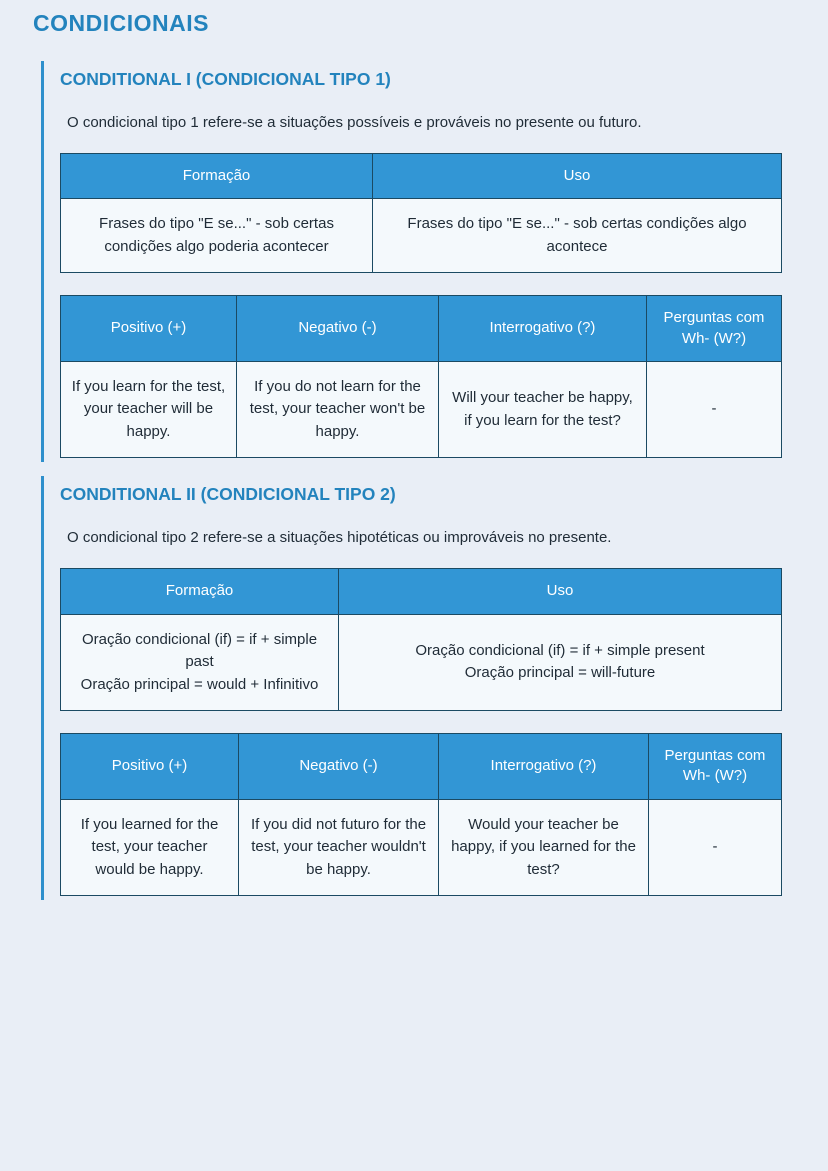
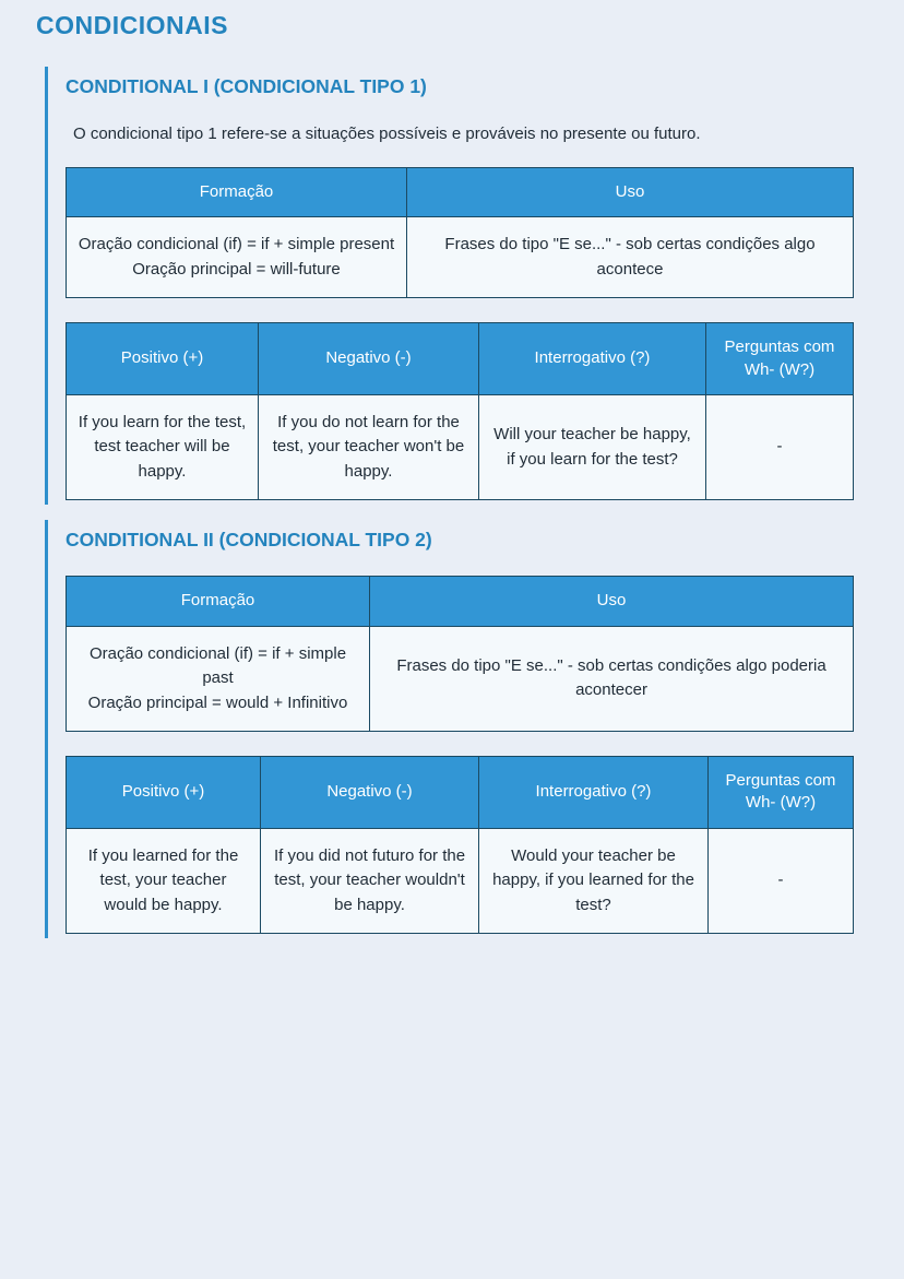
  CONDICIONAIS
  CONDITIONAL I (CONDICIONAL TIPO 1)
  O condicional tipo 1 refere-se a situações possíveis e prováveis no presente ou futuro.
  Formação	Uso
- Frases do tipo "E se..." - sob certas condições algo poderia acontecer	Frases do tipo "E se..." - sob certas condições algo acontece
+ Oração condicional (if) = if + simple present Oração principal = will-future	Frases do tipo "E se..." - sob certas condições algo acontece
  Positivo (+)	Negativo (-)	Interrogativo (?)	Perguntas com Wh- (W?)
- If you learn for the test, your teacher will be happy.	If you do not learn for the test, your teacher won't be happy.	Will your teacher be happy, if you learn for the test?	-
+ If you learn for the test, test teacher will be happy.	If you do not learn for the test, your teacher won't be happy.	Will your teacher be happy, if you learn for the test?	-
  CONDITIONAL II (CONDICIONAL TIPO 2)
- O condicional tipo 2 refere-se a situações hipotéticas ou improváveis no presente.
  Formação	Uso
- Oração condicional (if) = if + simple past Oração principal = would + Infinitivo	Oração condicional (if) = if + simple present Oração principal = will-future
+ Oração condicional (if) = if + simple past Oração principal = would + Infinitivo	Frases do tipo "E se..." - sob certas condições algo poderia acontecer
  Positivo (+)	Negativo (-)	Interrogativo (?)	Perguntas com Wh- (W?)
  If you learned for the test, your teacher would be happy.	If you did not futuro for the test, your teacher wouldn't be happy.	Would your teacher be happy, if you learned for the test?	-
